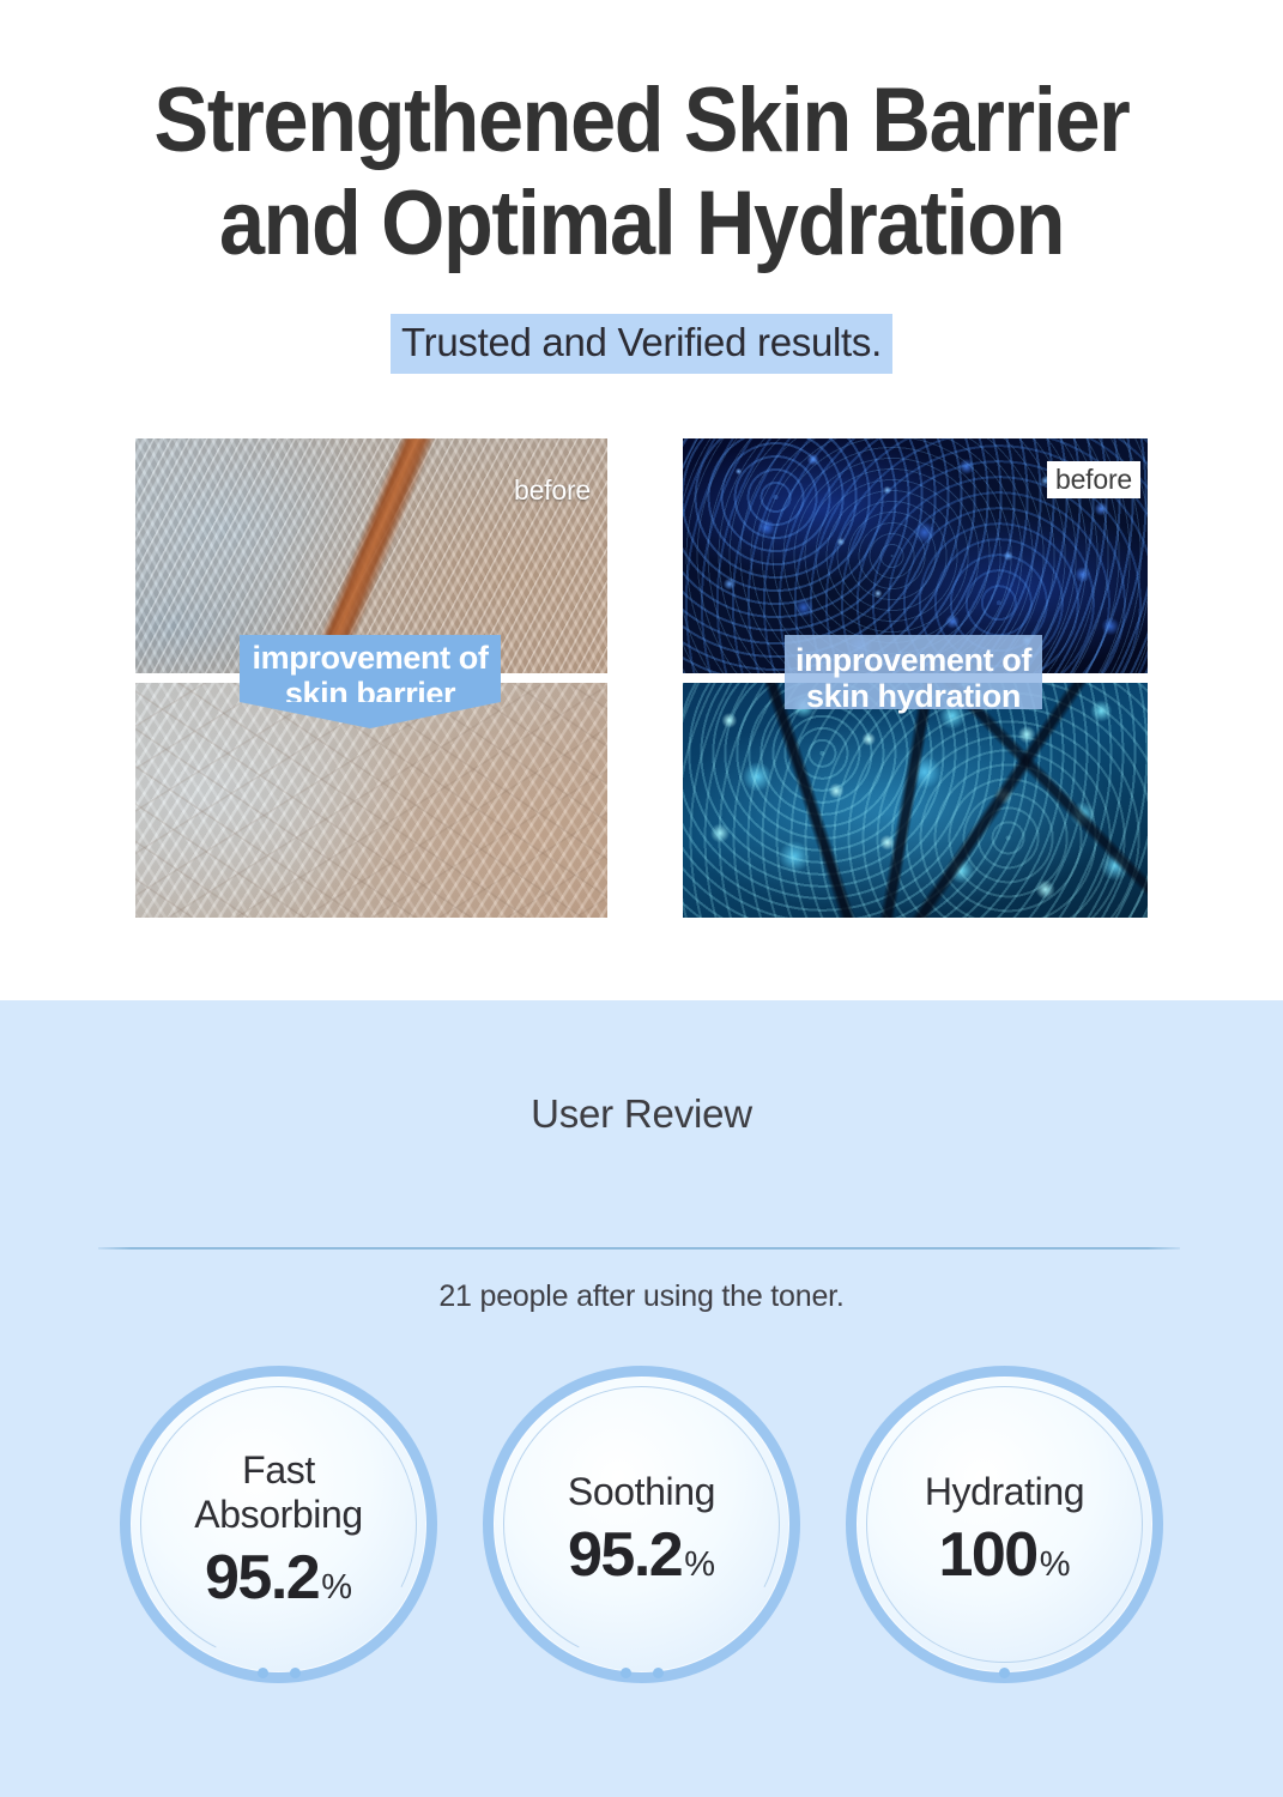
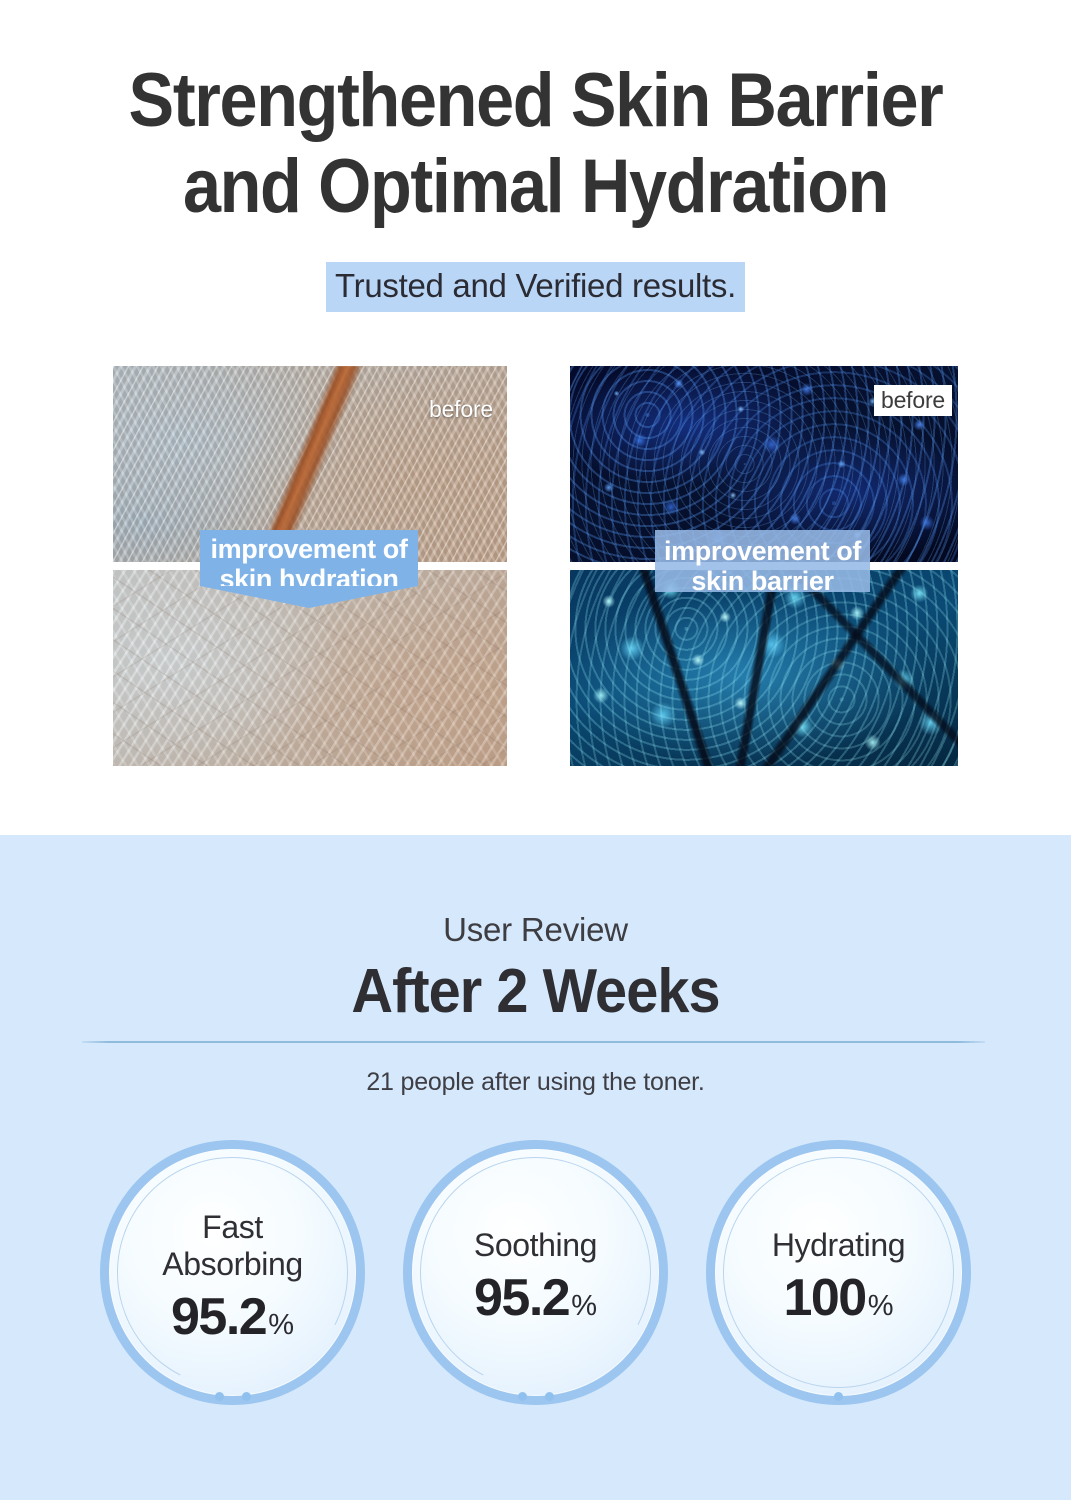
  Strengthened Skin Barrier
  and Optimal Hydration
  Trusted and Verified results.
  before
  before
  improvement of
- skin barrier
+ skin hydration
  improvement of
- skin hydration
+ skin barrier
  User Review
+ After 2 Weeks
  21 people after using the toner.
  Fast
  Absorbing
  95.2
  %
  Soothing
  95.2
  %
  Hydrating
  100
  %
